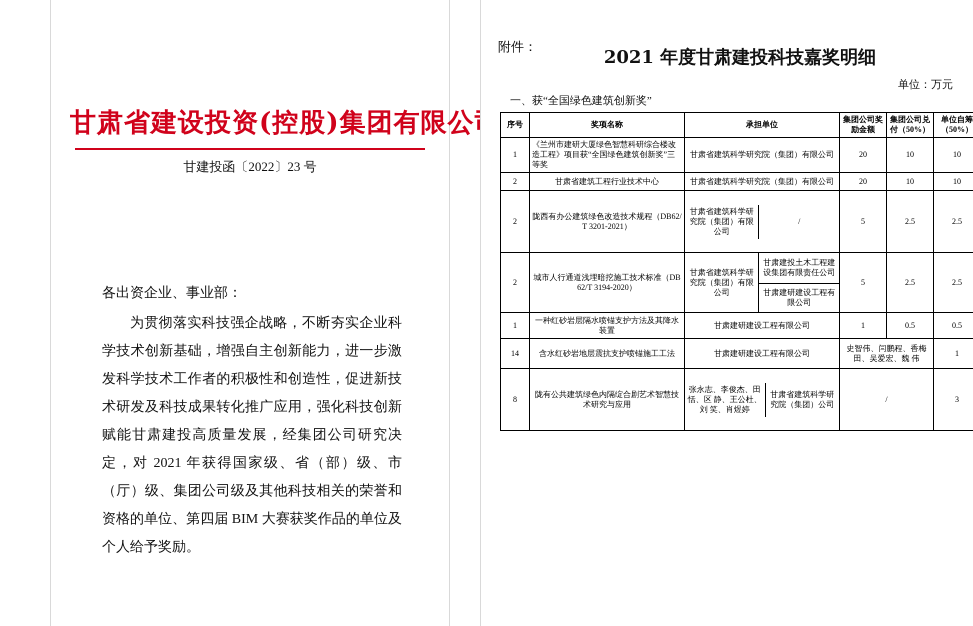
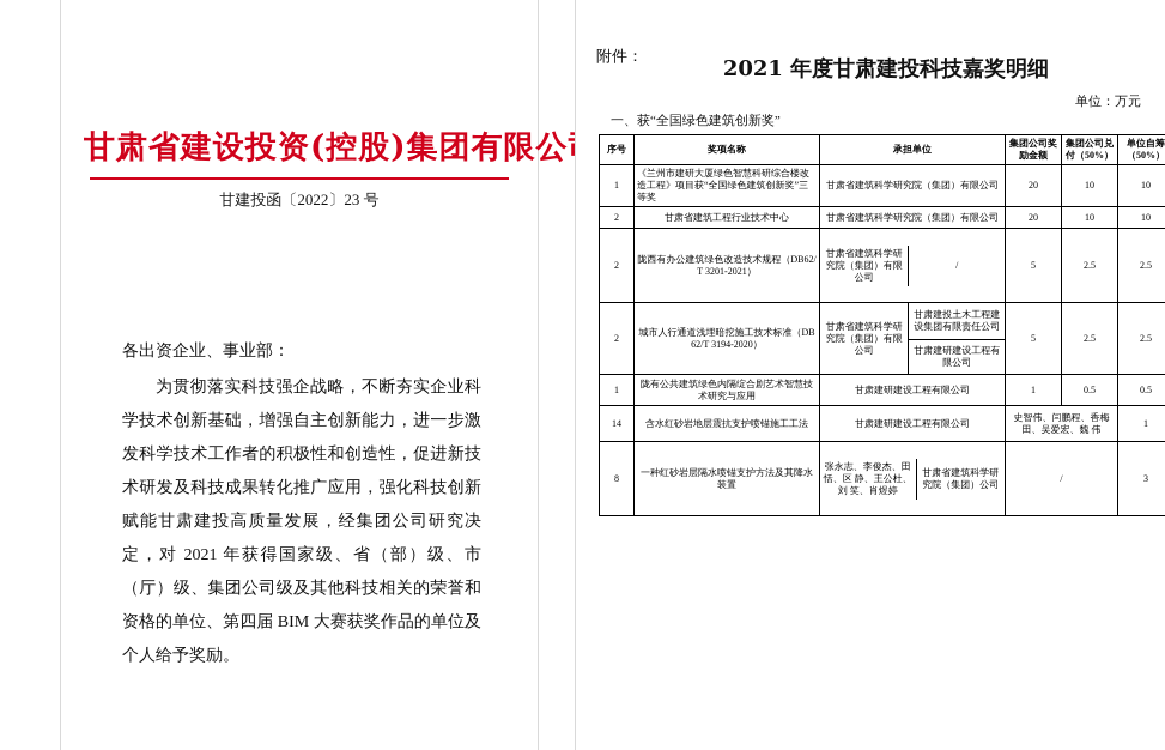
  甘肃省建设投资(控股)集团有限公
  甘建投函〔2022〕23 号
  各出资企业、事业部：
  为贯彻落实科技强企战略，不断夯实企业科学技术创新基础，增强自主创新能力，进一步激发科学技术工作者的积极性和创造性，促进新技术研发及科技成果转化推广应用，强化科技创新赋能甘肃建投高质量发展，经集团公司研究决定，对 2021 年获得国家级、省（部）级、市（厅）级、集团公司级及其他科技相关的荣誉和资格的单位、第四届 BIM 大赛获奖作品的单位及个人给予奖励。
  附件：
  2021 年度甘肃建投科技嘉奖明细
  单位：万元
  一、获“全国绿色建筑创新奖”
  序号	奖项名称	承担单位	集团公司奖励金额	集团公司兑付（50%）	单位自筹（50%）
  1	《兰州市建研大厦绿色智慧科研综合楼改造工程》项目获“全国绿色建筑创新奖”三等奖	甘肃省建筑科学研究院（集团）有限公司	20	10	10
  2	甘肃省建筑工程行业技术中心	甘肃省建筑科学研究院（集团）有限公司	20	10	10
  2	陇西有办公建筑绿色改造技术规程（DB62/T 3201-2021）
  甘肃省建筑科学研究院（集团）有限公司	/
  			5	2.5	2.5
  2	城市人行通道浅埋暗挖施工技术标准（DB62/T 3194-2020）
  甘肃省建筑科学研究院（集团）有限公司	甘肃建投土木工程建设集团有限责任公司
  甘肃建研建设工程有限公司
  			5	2.5	2.5
- 1	一种红砂岩层隔水喷锚支护方法及其降水装置	甘肃建研建设工程有限公司	1	0.5	0.5
+ 1	陇有公共建筑绿色内隔绽合剧艺术智慧技术研究与应用	甘肃建研建设工程有限公司	1	0.5	0.5
  14	含水红砂岩地层震抗支护喷锚施工工法	甘肃建研建设工程有限公司	史智伟、闫鹏程、香梅田、吴爱宏、魏 伟	1
- 8	陇有公共建筑绿色内隔绽合剧艺术智慧技术研究与应用
+ 8	一种红砂岩层隔水喷锚支护方法及其降水装置
  张永志、李俊杰、田 恬、区 静、王公杜、刘 笑、肖煜婷	甘肃省建筑科学研究院（集团）公司
  			/	3
